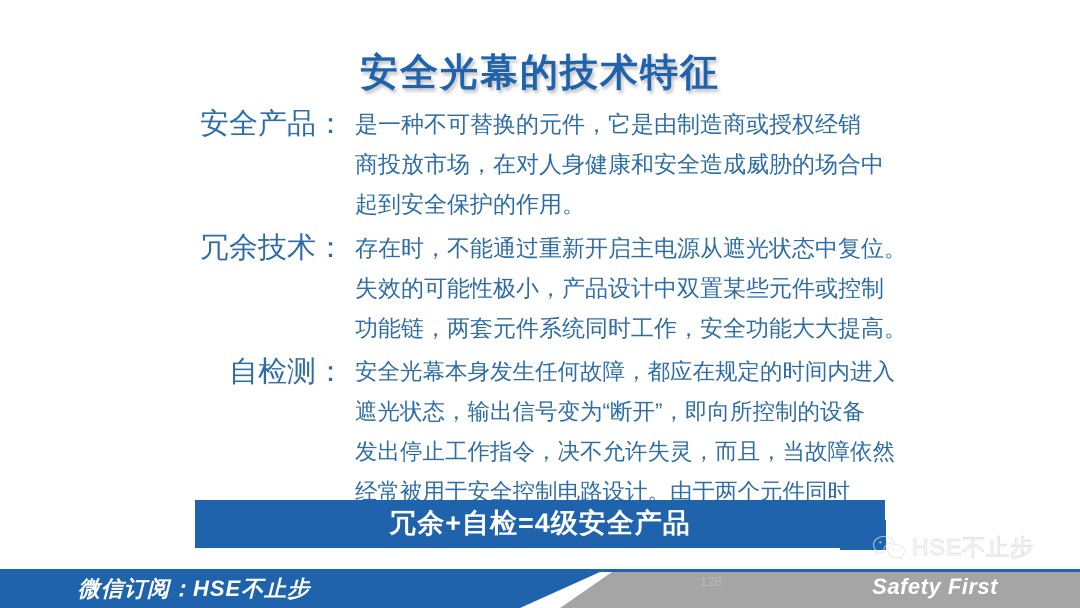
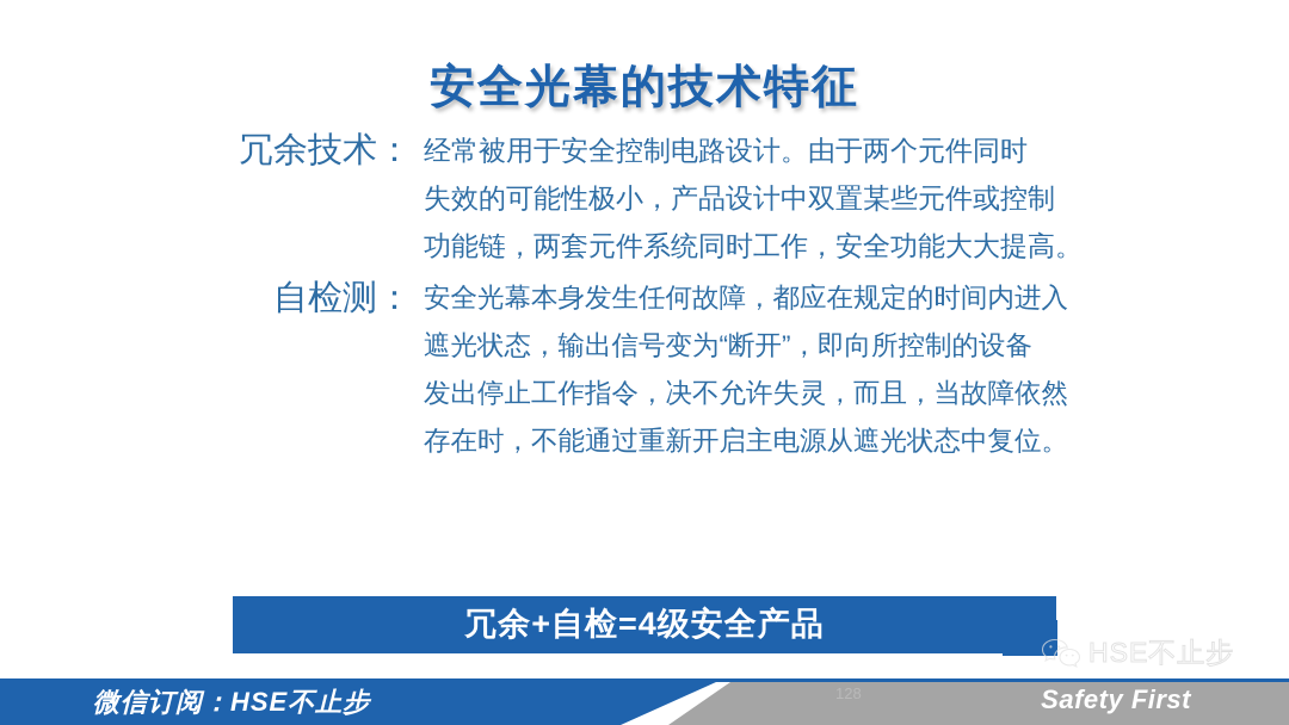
  安全光幕的技术特征
- 安全产品：
- 是一种不可替换的元件，它是由制造商或授权经销
- 商投放市场，在对人身健康和安全造成威胁的场合中
- 起到安全保护的作用。
  冗余技术：
- 存在时，不能通过重新开启主电源从遮光状态中复位。
+ 经常被用于安全控制电路设计。由于两个元件同时
  失效的可能性极小，产品设计中双置某些元件或控制
  功能链，两套元件系统同时工作，安全功能大大提高。
  自检测：
  安全光幕本身发生任何故障，都应在规定的时间内进入
  遮光状态，输出信号变为“断开”，即向所控制的设备
  发出停止工作指令，决不允许失灵，而且，当故障依然
- 经常被用于安全控制电路设计。由于两个元件同时
+ 存在时，不能通过重新开启主电源从遮光状态中复位。
  冗余+自检=4级安全产品
  HSE不止步
  微信订阅：HSE不止步
  Safety First
